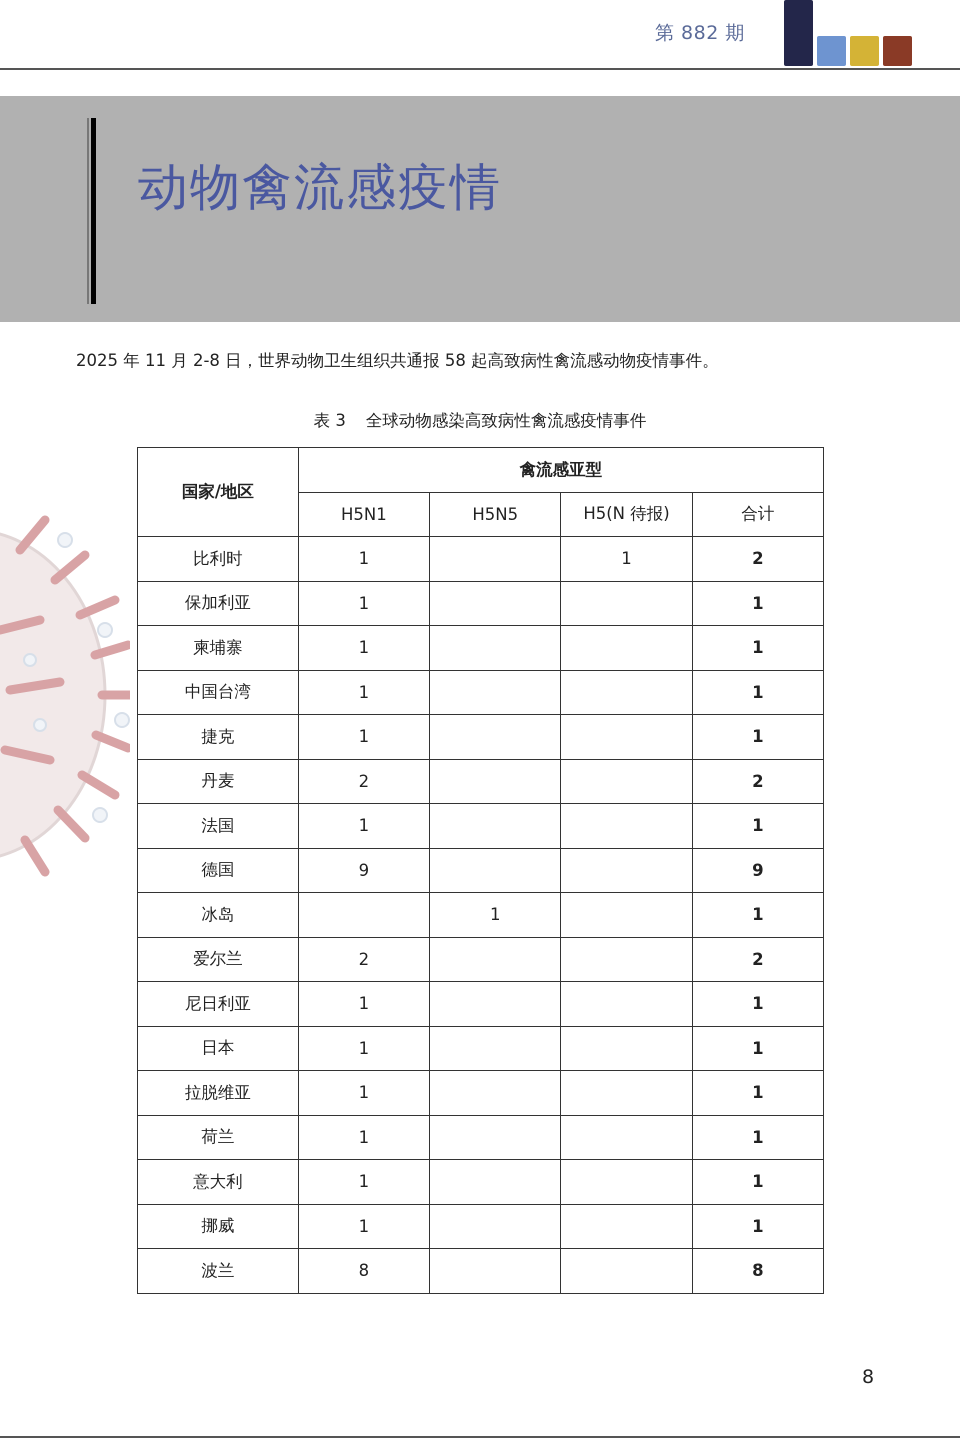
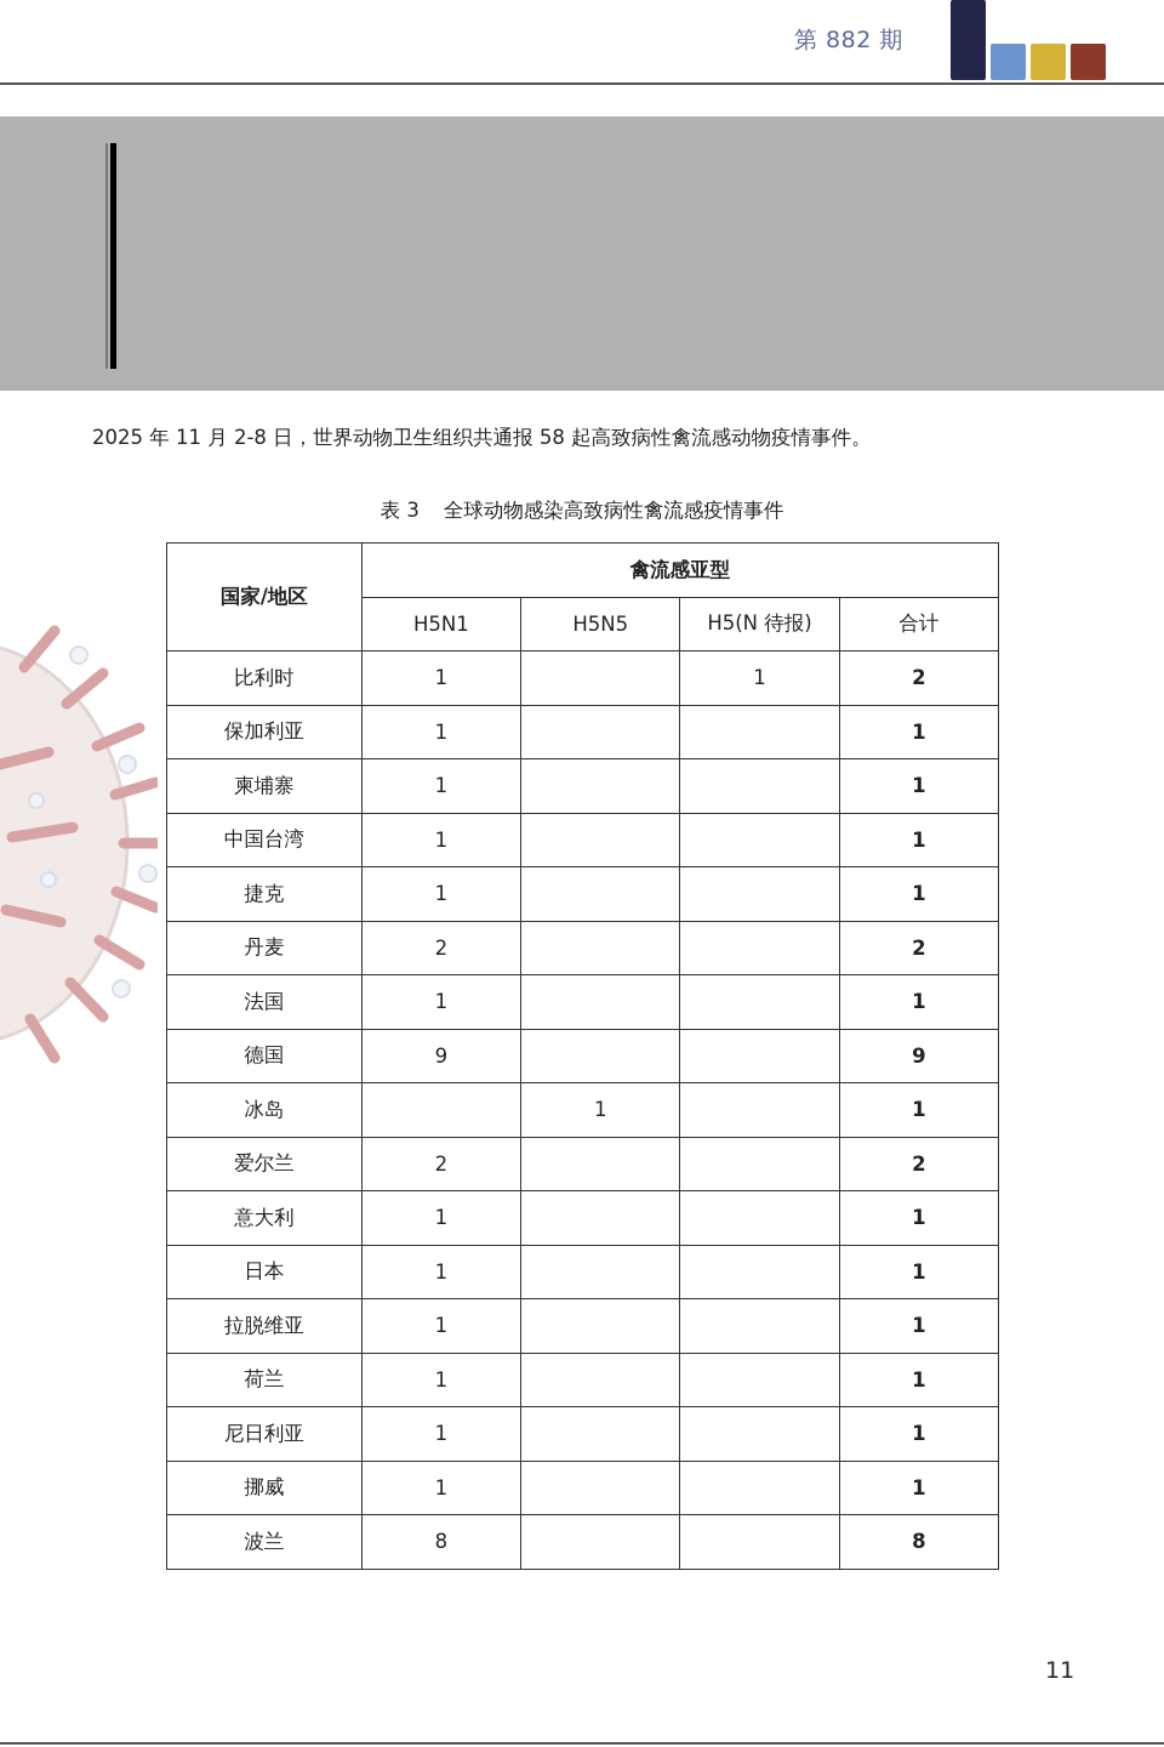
  第 882 期
- 动物禽流感疫情
  2025 年 11 月 2-8 日，世界动物卫生组织共通报 58 起高致病性禽流感动物疫情事件。
  表 3 全球动物感染高致病性禽流感疫情事件
  国家/地区	禽流感亚型
  H5N1	H5N5	H5(N 待报)	合计
  比利时	1		1	2
  保加利亚	1			1
  柬埔寨	1			1
  中国台湾	1			1
  捷克	1			1
  丹麦	2			2
  法国	1			1
  德国	9			9
  冰岛		1		1
  爱尔兰	2			2
- 尼日利亚	1			1
+ 意大利	1			1
  日本	1			1
  拉脱维亚	1			1
  荷兰	1			1
- 意大利	1			1
+ 尼日利亚	1			1
  挪威	1			1
  波兰	8			8
- 8
+ 11
